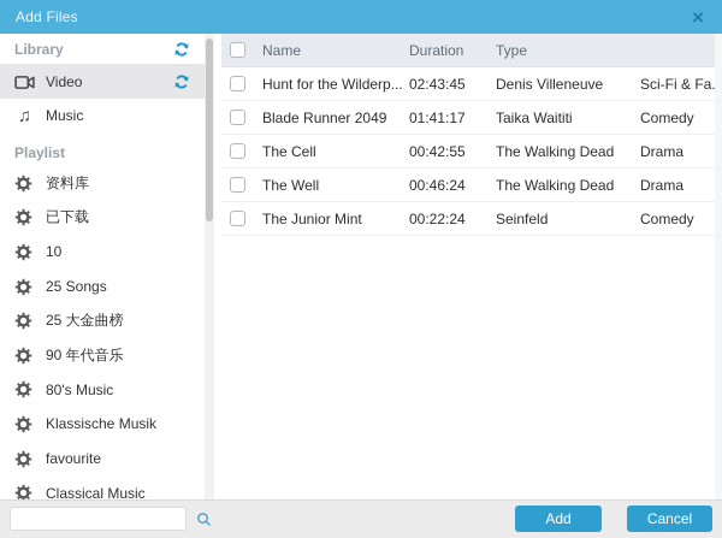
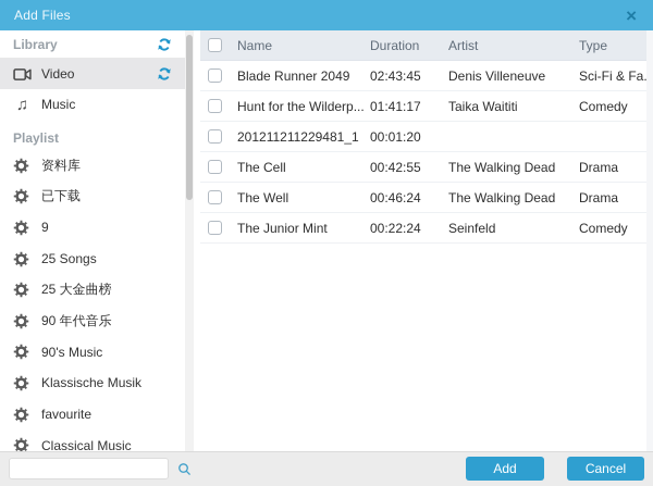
  Add Files
  ×
  Library
  Video
  ♫
  Music
  Playlist
  资料库
  已下载
- 10
+ 9
  25 Songs
  25 大金曲榜
  90 年代音乐
- 80's Music
+ 90's Music
  Klassische Musik
  favourite
  Classical Music
  Name
  Duration
+ Artist
  Type
- Hunt for the Wilderp...
+ Blade Runner 2049
  02:43:45
  Denis Villeneuve
  Sci-Fi & Fa.
- Blade Runner 2049
+ Hunt for the Wilderp...
  01:41:17
  Taika Waititi
  Comedy
+ 201211211229481_1
+ 00:01:20
  The Cell
  00:42:55
  The Walking Dead
  Drama
  The Well
  00:46:24
  The Walking Dead
  Drama
  The Junior Mint
  00:22:24
  Seinfeld
  Comedy
  Add
  Cancel
